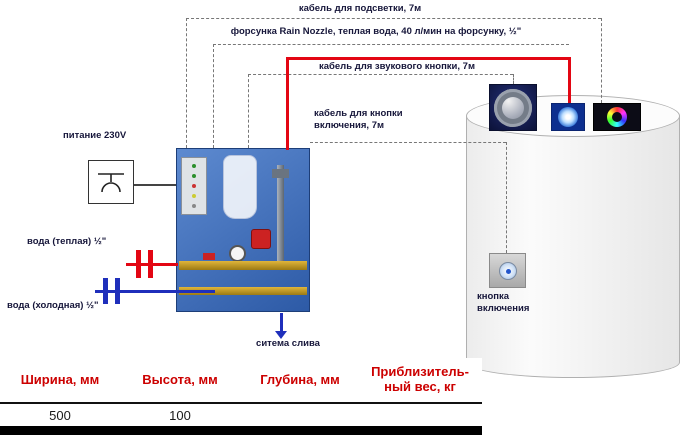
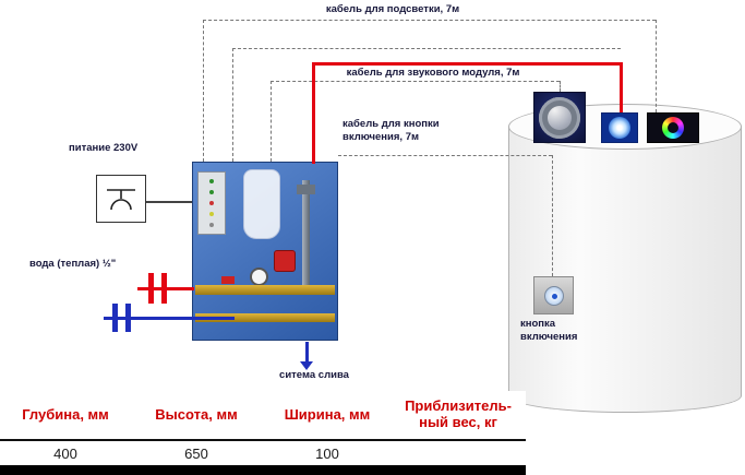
  кабель для подсветки, 7м
- форсунка Rain Nozzle, теплая вода, 40 л/мин на форсунку, ½"
- кабель для звукового кнопки, 7м
+ кабель для звукового модуля, 7м
  кабель для кнопки
  включения, 7м
  питание 230V
  вода (теплая) ½"
- вода (холодная) ½"
  ситема слива
  кнопка
  включения
- Ширина, мм
+ Глубина, мм
  Высота, мм
- Глубина, мм
+ Ширина, мм
  Приблизитель-
  ный вес, кг
- 500
+ 400
+ 650
  100
